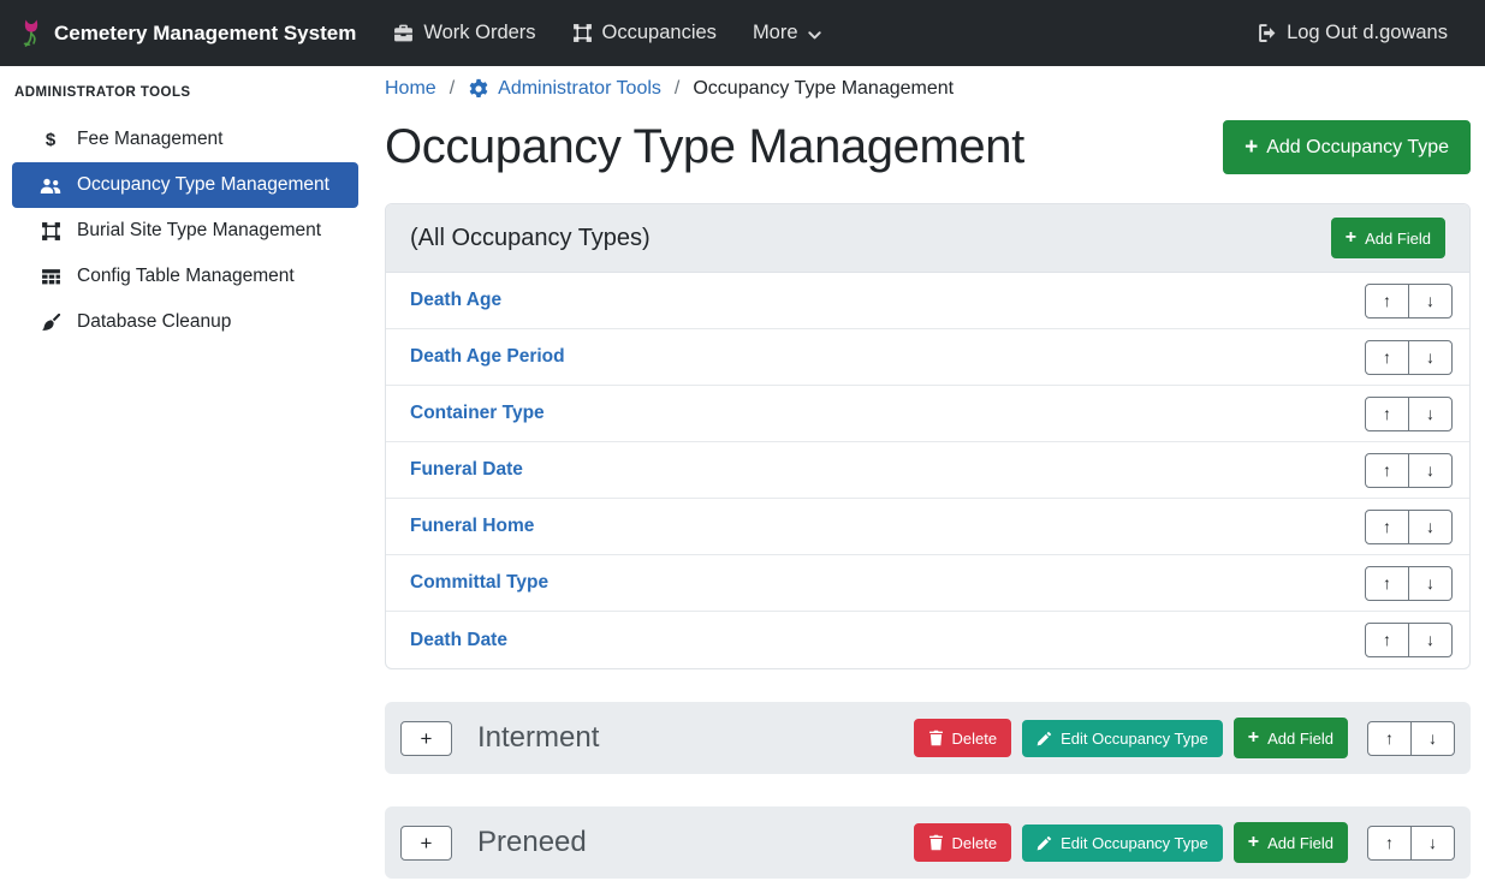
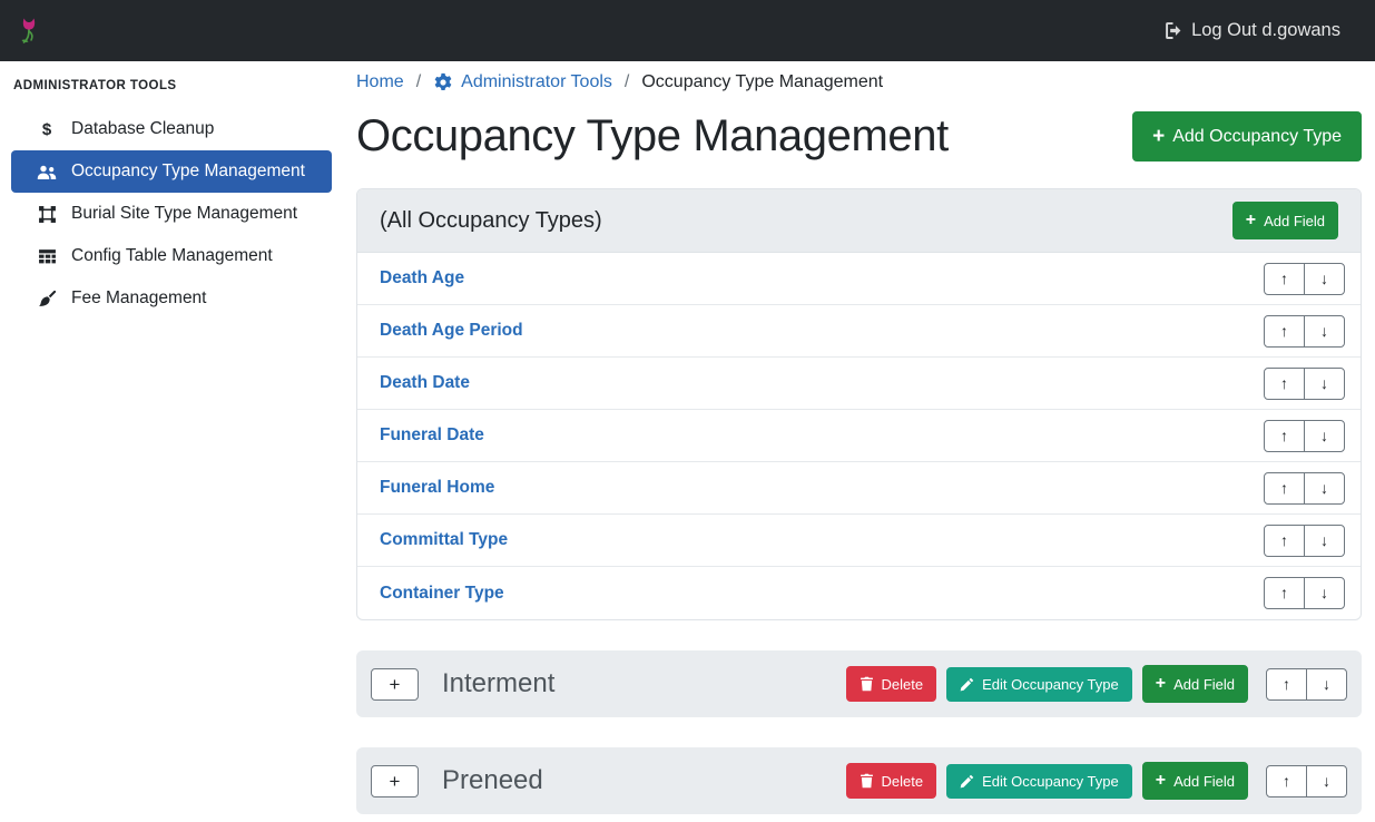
- Cemetery Management System
- Work Orders
- Occupancies
- More
  Log Out d.gowans
  ADMINISTRATOR TOOLS
  $
- Fee Management
+ Database Cleanup
  Occupancy Type Management
  Burial Site Type Management
  Config Table Management
- Database Cleanup
+ Fee Management
  Home
  /
  Administrator Tools
  /
  Occupancy Type Management
  Occupancy Type Management
  +
  Add Occupancy Type
  (All Occupancy Types)
  +
  Add Field
  Death Age
  ↑
  ↓
  Death Age Period
  ↑
  ↓
- Container Type
+ Death Date
  ↑
  ↓
  Funeral Date
  ↑
  ↓
  Funeral Home
  ↑
  ↓
  Committal Type
  ↑
  ↓
- Death Date
+ Container Type
  ↑
  ↓
  +
  Interment
  Delete
  Edit Occupancy Type
  +
  Add Field
  ↑
  ↓
  +
  Preneed
  Delete
  Edit Occupancy Type
  +
  Add Field
  ↑
  ↓
